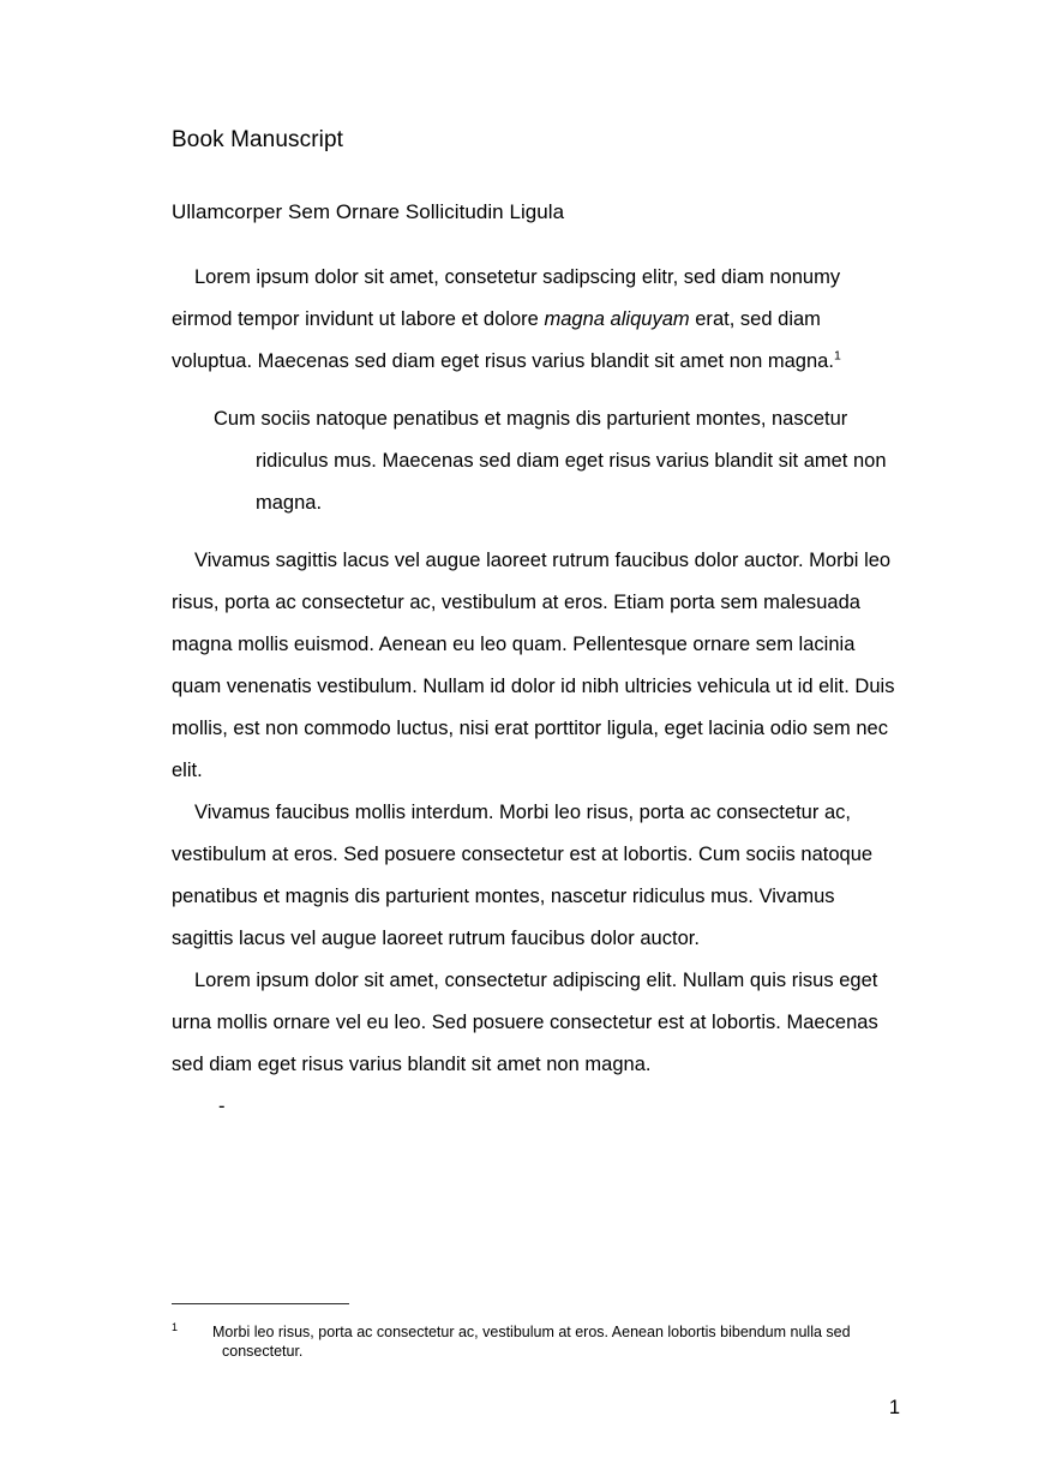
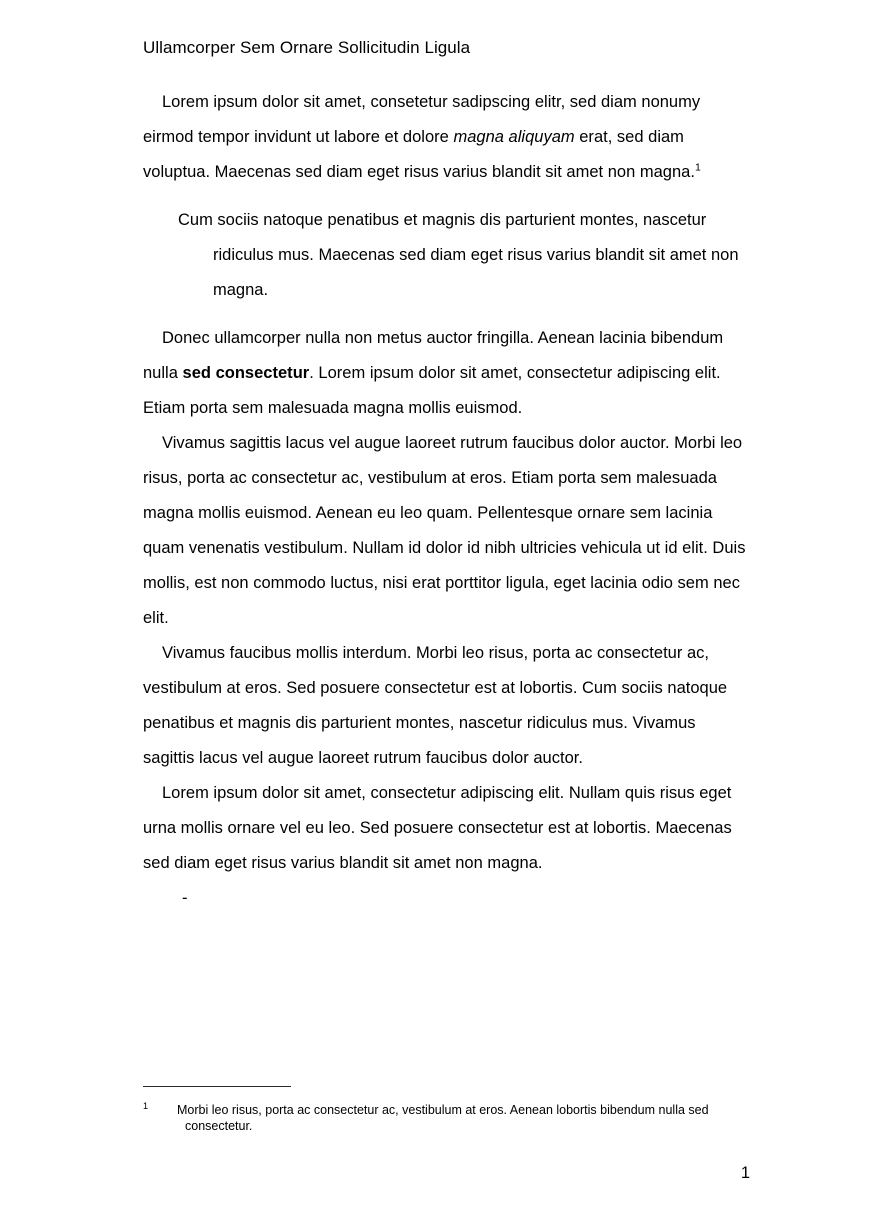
- Book Manuscript
  Ullamcorper Sem Ornare Sollicitudin Ligula
  Lorem ipsum dolor sit amet, consetetur sadipscing elitr, sed diam nonumy eirmod tempor invidunt ut labore et dolore magna aliquyam erat, sed diam voluptua. Maecenas sed diam eget risus varius blandit sit amet non magna.1
  Cum sociis natoque penatibus et magnis dis parturient montes, nascetur ridiculus mus. Maecenas sed diam eget risus varius blandit sit amet non magna.
+ Donec ullamcorper nulla non metus auctor fringilla. Aenean lacinia bibendum nulla sed consectetur. Lorem ipsum dolor sit amet, consectetur adipiscing elit. Etiam porta sem malesuada magna mollis euismod.
  Vivamus sagittis lacus vel augue laoreet rutrum faucibus dolor auctor. Morbi leo risus, porta ac consectetur ac, vestibulum at eros. Etiam porta sem malesuada magna mollis euismod. Aenean eu leo quam. Pellentesque ornare sem lacinia quam venenatis vestibulum. Nullam id dolor id nibh ultricies vehicula ut id elit. Duis mollis, est non commodo luctus, nisi erat porttitor ligula, eget lacinia odio sem nec elit.
  Vivamus faucibus mollis interdum. Morbi leo risus, porta ac consectetur ac, vestibulum at eros. Sed posuere consectetur est at lobortis. Cum sociis natoque penatibus et magnis dis parturient montes, nascetur ridiculus mus. Vivamus sagittis lacus vel augue laoreet rutrum faucibus dolor auctor.
  Lorem ipsum dolor sit amet, consectetur adipiscing elit. Nullam quis risus eget urna mollis ornare vel eu leo. Sed posuere consectetur est at lobortis. Maecenas sed diam eget risus varius blandit sit amet non magna.
  -
  1 Morbi leo risus, porta ac consectetur ac, vestibulum at eros. Aenean lobortis bibendum nulla sed consectetur.
  1
